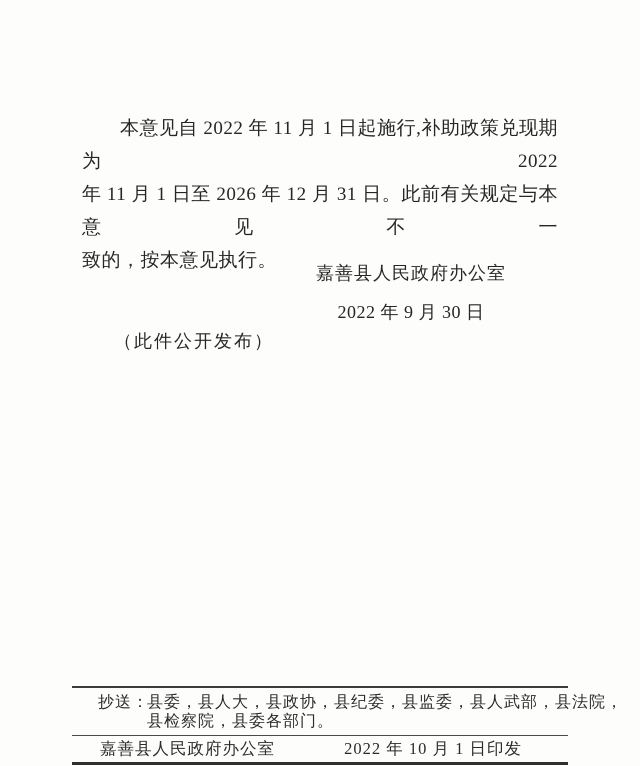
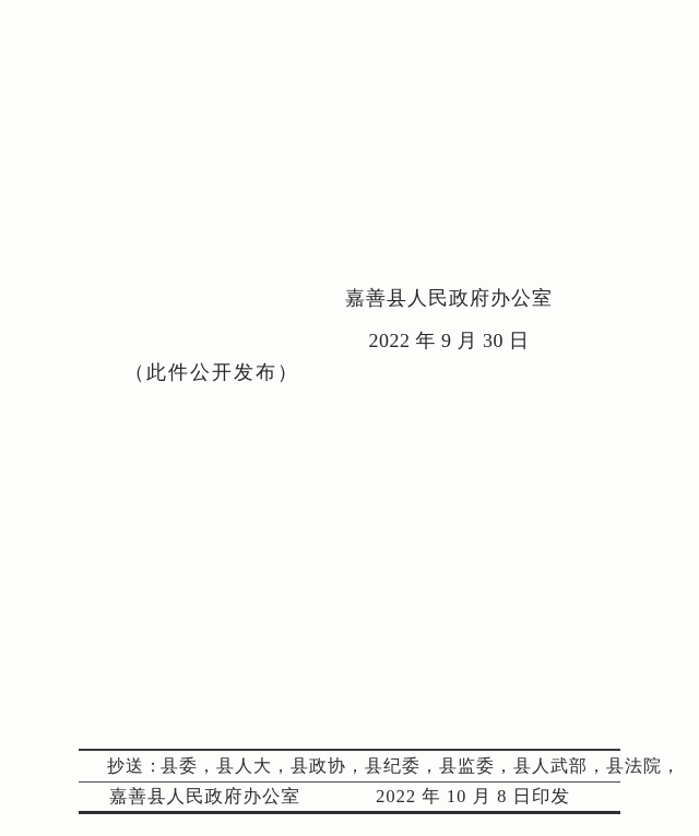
- 本意见自 2022 年 11 月 1 日起施行,补助政策兑现期为 2022
- 年 11 月 1 日至 2026 年 12 月 31 日。此前有关规定与本意见不一
- 致的，按本意见执行。
  嘉善县人民政府办公室
  2022 年 9 月 30 日
  （此件公开发布）
  抄送：
  县委，县人大，县政协，县纪委，县监委，县人武部，县法院，
- 县检察院，县委各部门。
  嘉善县人民政府办公室
- 2022 年 10 月 1 日印发
+ 2022 年 10 月 8 日印发
